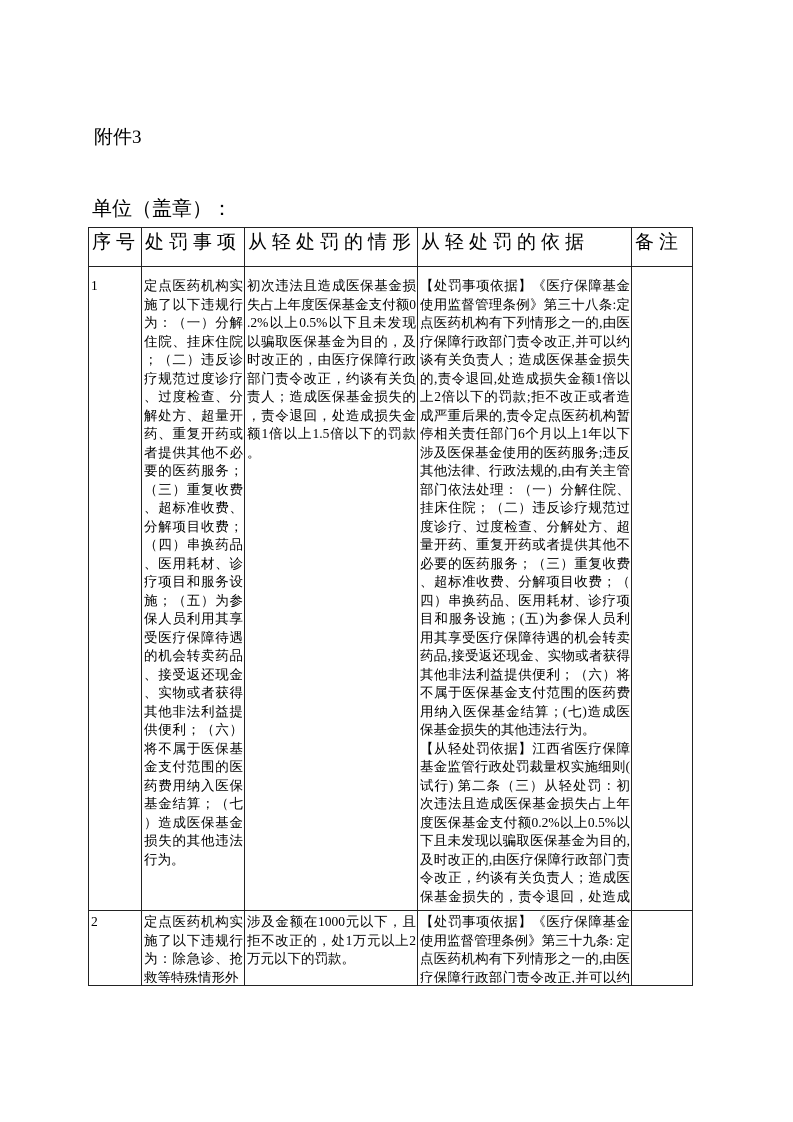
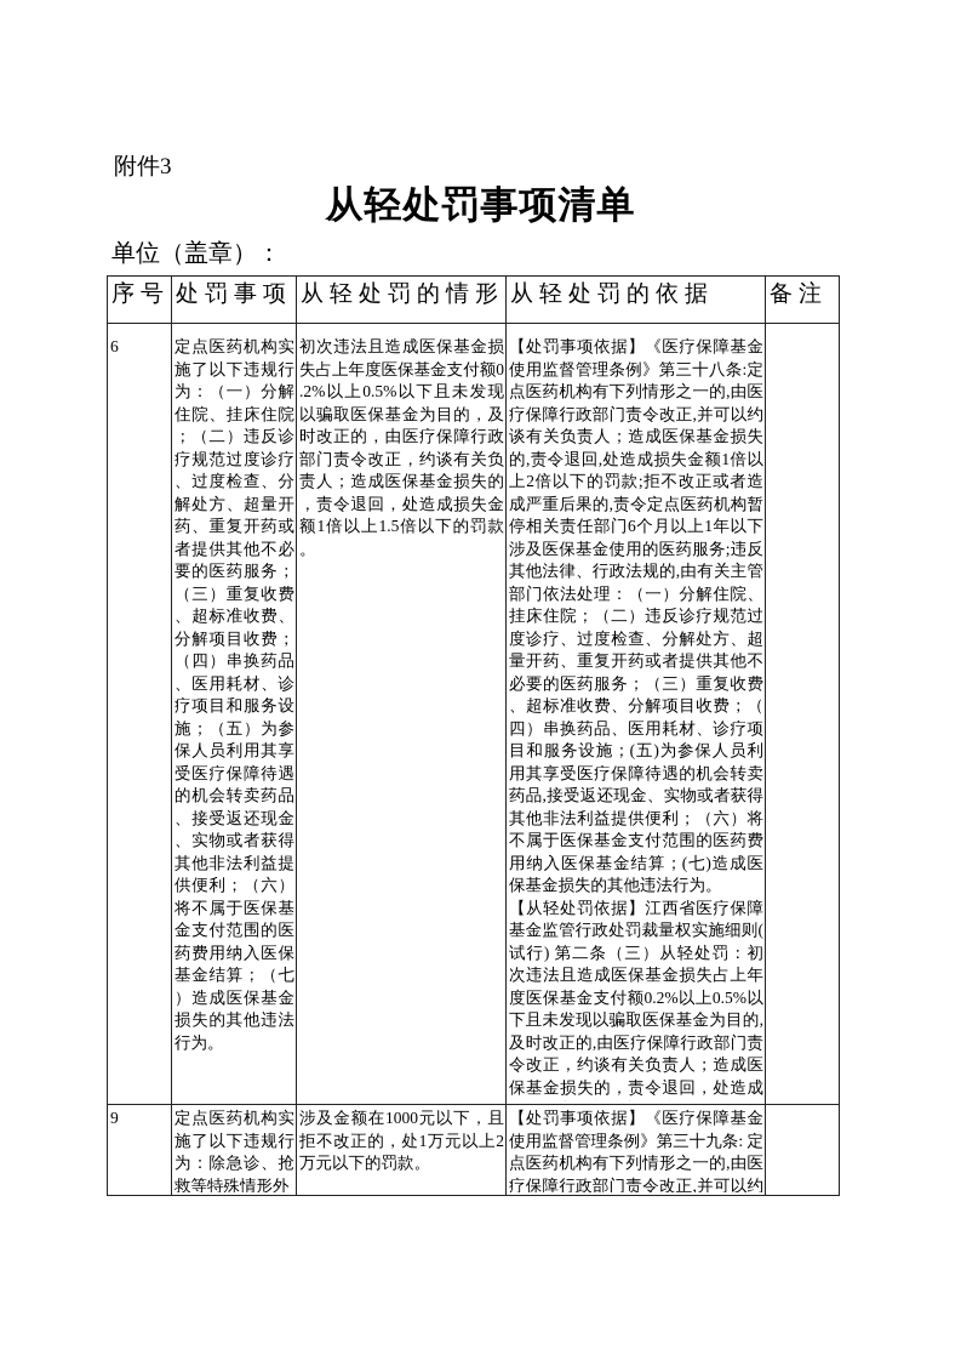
  附件3
+ 从轻处罚事项清单
  单位（盖章）：
  序号	处罚事项	从轻处罚的情形	从轻处罚的依据	备注
- 1	定点医药机构实施了以下违规行为：（一）分解住院、挂床住院；（二）违反诊疗规范过度诊疗、过度检查、分解处方、超量开药、重复开药或者提供其他不必要的医药服务；（三）重复收费、超标准收费、分解项目收费；（四）串换药品、医用耗材、诊疗项目和服务设施；（五）为参保人员利用其享受医疗保障待遇的机会转卖药品、接受返还现金、实物或者获得其他非法利益提供便利；（六）将不属于医保基金支付范围的医药费用纳入医保基金结算；（七）造成医保基金损失的其他违法行为。	初次违法且造成医保基金损失占上年度医保基金支付额0.2%以上0.5%以下且未发现以骗取医保基金为目的，及时改正的，由医疗保障行政部门责令改正，约谈有关负责人；造成医保基金损失的，责令退回，处造成损失金额1倍以上1.5倍以下的罚款。	【处罚事项依据】《医疗保障基金使用监督管理条例》第三十八条:定点医药机构有下列情形之一的,由医疗保障行政部门责令改正,并可以约谈有关负责人；造成医保基金损失的,责令退回,处造成损失金额1倍以上2倍以下的罚款;拒不改正或者造成严重后果的,责令定点医药机构暂停相关责任部门6个月以上1年以下涉及医保基金使用的医药服务;违反其他法律、行政法规的,由有关主管部门依法处理：（一）分解住院、挂床住院；（二）违反诊疗规范过度诊疗、过度检查、分解处方、超量开药、重复开药或者提供其他不必要的医药服务；（三）重复收费、超标准收费、分解项目收费；（四）串换药品、医用耗材、诊疗项目和服务设施；(五)为参保人员利用其享受医疗保障待遇的机会转卖药品,接受返还现金、实物或者获得其他非法利益提供便利；（六）将不属于医保基金支付范围的医药费用纳入医保基金结算；(七)造成医保基金损失的其他违法行为。 【从轻处罚依据】江西省医疗保障基金监管行政处罚裁量权实施细则(试行) 第二条（三）从轻处罚：初次违法且造成医保基金损失占上年度医保基金支付额0.2%以上0.5%以下且未发现以骗取医保基金为目的,及时改正的,由医疗保障行政部门责令改正，约谈有关负责人；造成医保基金损失的，责令退回，处造成
+ 6	定点医药机构实施了以下违规行为：（一）分解住院、挂床住院；（二）违反诊疗规范过度诊疗、过度检查、分解处方、超量开药、重复开药或者提供其他不必要的医药服务；（三）重复收费、超标准收费、分解项目收费；（四）串换药品、医用耗材、诊疗项目和服务设施；（五）为参保人员利用其享受医疗保障待遇的机会转卖药品、接受返还现金、实物或者获得其他非法利益提供便利；（六）将不属于医保基金支付范围的医药费用纳入医保基金结算；（七）造成医保基金损失的其他违法行为。	初次违法且造成医保基金损失占上年度医保基金支付额0.2%以上0.5%以下且未发现以骗取医保基金为目的，及时改正的，由医疗保障行政部门责令改正，约谈有关负责人；造成医保基金损失的，责令退回，处造成损失金额1倍以上1.5倍以下的罚款。	【处罚事项依据】《医疗保障基金使用监督管理条例》第三十八条:定点医药机构有下列情形之一的,由医疗保障行政部门责令改正,并可以约谈有关负责人；造成医保基金损失的,责令退回,处造成损失金额1倍以上2倍以下的罚款;拒不改正或者造成严重后果的,责令定点医药机构暂停相关责任部门6个月以上1年以下涉及医保基金使用的医药服务;违反其他法律、行政法规的,由有关主管部门依法处理：（一）分解住院、挂床住院；（二）违反诊疗规范过度诊疗、过度检查、分解处方、超量开药、重复开药或者提供其他不必要的医药服务；（三）重复收费、超标准收费、分解项目收费；（四）串换药品、医用耗材、诊疗项目和服务设施；(五)为参保人员利用其享受医疗保障待遇的机会转卖药品,接受返还现金、实物或者获得其他非法利益提供便利；（六）将不属于医保基金支付范围的医药费用纳入医保基金结算；(七)造成医保基金损失的其他违法行为。 【从轻处罚依据】江西省医疗保障基金监管行政处罚裁量权实施细则(试行) 第二条（三）从轻处罚：初次违法且造成医保基金损失占上年度医保基金支付额0.2%以上0.5%以下且未发现以骗取医保基金为目的,及时改正的,由医疗保障行政部门责令改正，约谈有关负责人；造成医保基金损失的，责令退回，处造成
- 2	定点医药机构实施了以下违规行为：除急诊、抢救等特殊情形外	涉及金额在1000元以下，且拒不改正的，处1万元以上2万元以下的罚款。	【处罚事项依据】《医疗保障基金使用监督管理条例》第三十九条: 定点医药机构有下列情形之一的,由医疗保障行政部门责令改正,并可以约
+ 9	定点医药机构实施了以下违规行为：除急诊、抢救等特殊情形外	涉及金额在1000元以下，且拒不改正的，处1万元以上2万元以下的罚款。	【处罚事项依据】《医疗保障基金使用监督管理条例》第三十九条: 定点医药机构有下列情形之一的,由医疗保障行政部门责令改正,并可以约
